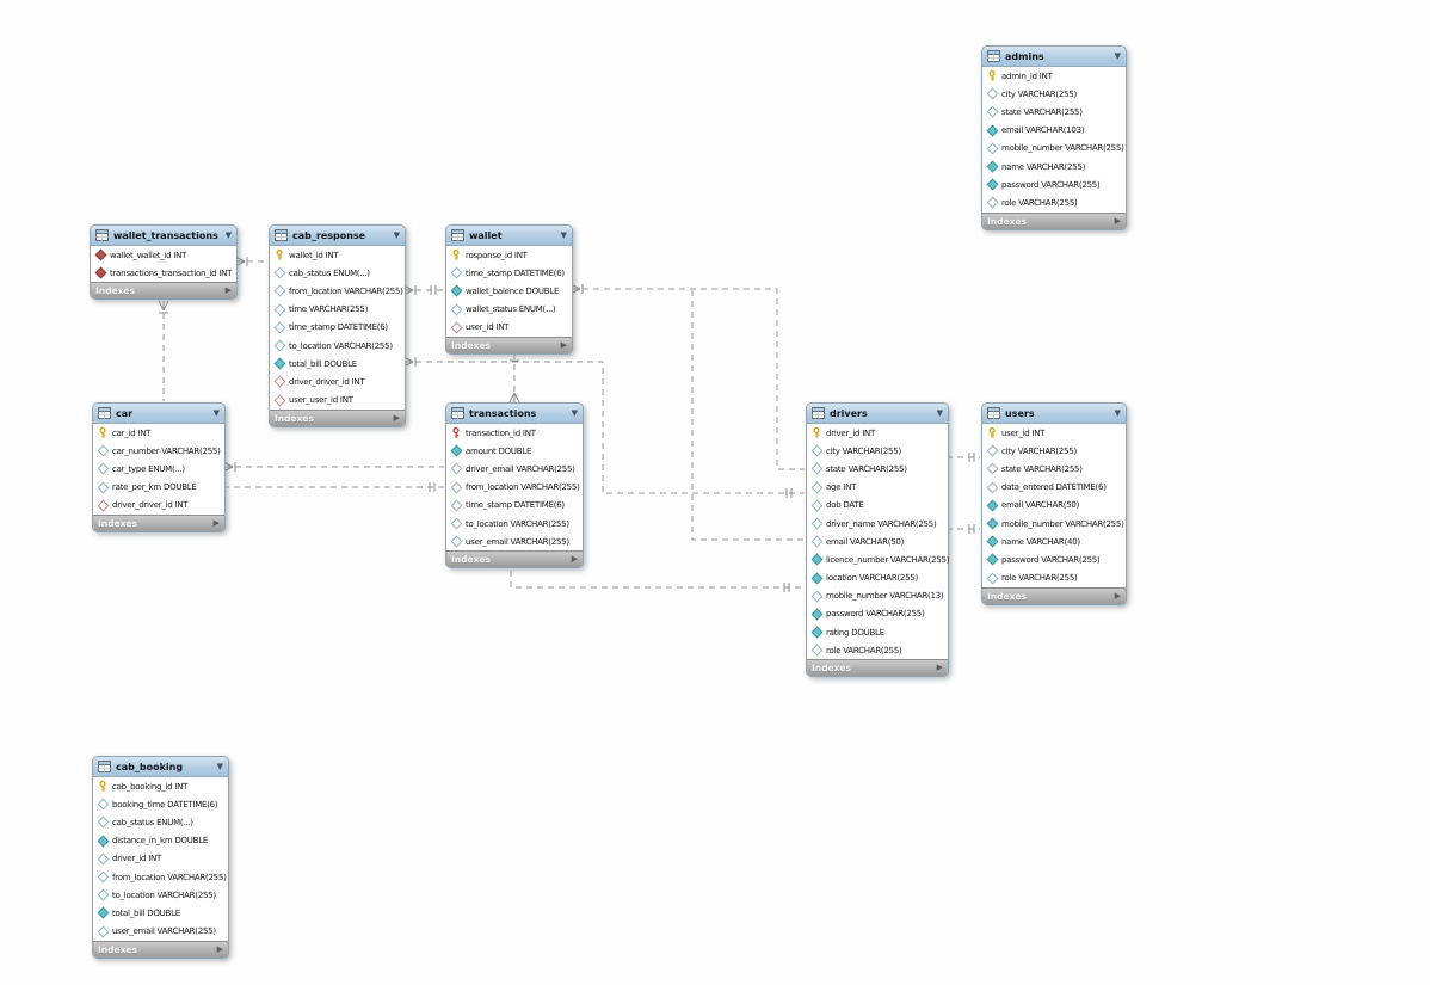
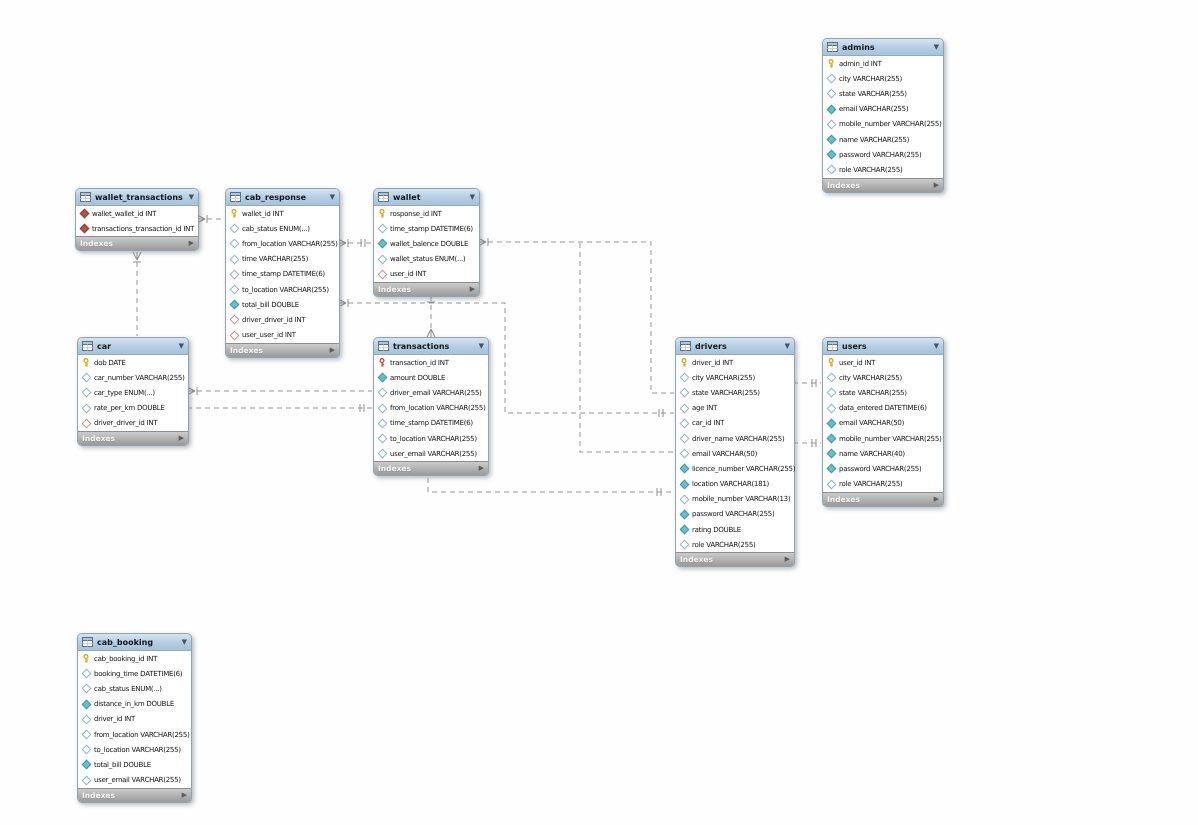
  admins
  ▼
  city VARCHAR(255)
  state VARCHAR(255)
- email VARCHAR(103)
+ email VARCHAR(255)
  mobile_number VARCHAR(255)
  name VARCHAR(255)
  password VARCHAR(255)
  role VARCHAR(255)
  Indexes
  ▶
  wallet_transactions
  ▼
  wallet_wallet_id INT
  transactions_transaction_id INT
  Indexes
  ▶
  cab_response
  ▼
  wallet_id INT
  cab_status ENUM(...)
  from_location VARCHAR(255)
  time VARCHAR(255)
  time_stamp DATETIME(6)
  to_location VARCHAR(255)
  total_bill DOUBLE
  driver_driver_id INT
  user_user_id INT
  Indexes
  ▶
  wallet
  ▼
  rosponse_id INT
  time_stamp DATETIME(6)
  wallet_balence DOUBLE
  wallet_status ENUM(...)
  user_id INT
  Indexes
  ▶
  car
  ▼
- car_id INT
+ dob DATE
  car_number VARCHAR(255)
  car_type ENUM(...)
  rate_per_km DOUBLE
  driver_driver_id INT
  Indexes
  ▶
  transactions
  ▼
  transaction_id INT
  amount DOUBLE
  driver_email VARCHAR(255)
  from_location VARCHAR(255)
  time_stamp DATETIME(6)
  to_location VARCHAR(255)
  user_email VARCHAR(255)
  Indexes
  ▶
  drivers
  ▼
  driver_id INT
  city VARCHAR(255)
  state VARCHAR(255)
  age INT
- dob DATE
+ car_id INT
  driver_name VARCHAR(255)
  email VARCHAR(50)
  licence_number VARCHAR(255)
- location VARCHAR(255)
+ location VARCHAR(181)
  mobile_number VARCHAR(13)
  password VARCHAR(255)
  rating DOUBLE
  role VARCHAR(255)
  Indexes
  ▶
  users
  ▼
  user_id INT
  city VARCHAR(255)
  state VARCHAR(255)
  data_entered DATETIME(6)
  email VARCHAR(50)
  mobile_number VARCHAR(255)
  name VARCHAR(40)
  password VARCHAR(255)
  role VARCHAR(255)
  Indexes
  ▶
  cab_booking
  ▼
  cab_booking_id INT
  booking_time DATETIME(6)
  cab_status ENUM(...)
  distance_in_km DOUBLE
  driver_id INT
  from_location VARCHAR(255)
  to_location VARCHAR(255)
  total_bill DOUBLE
  user_email VARCHAR(255)
  Indexes
  ▶
